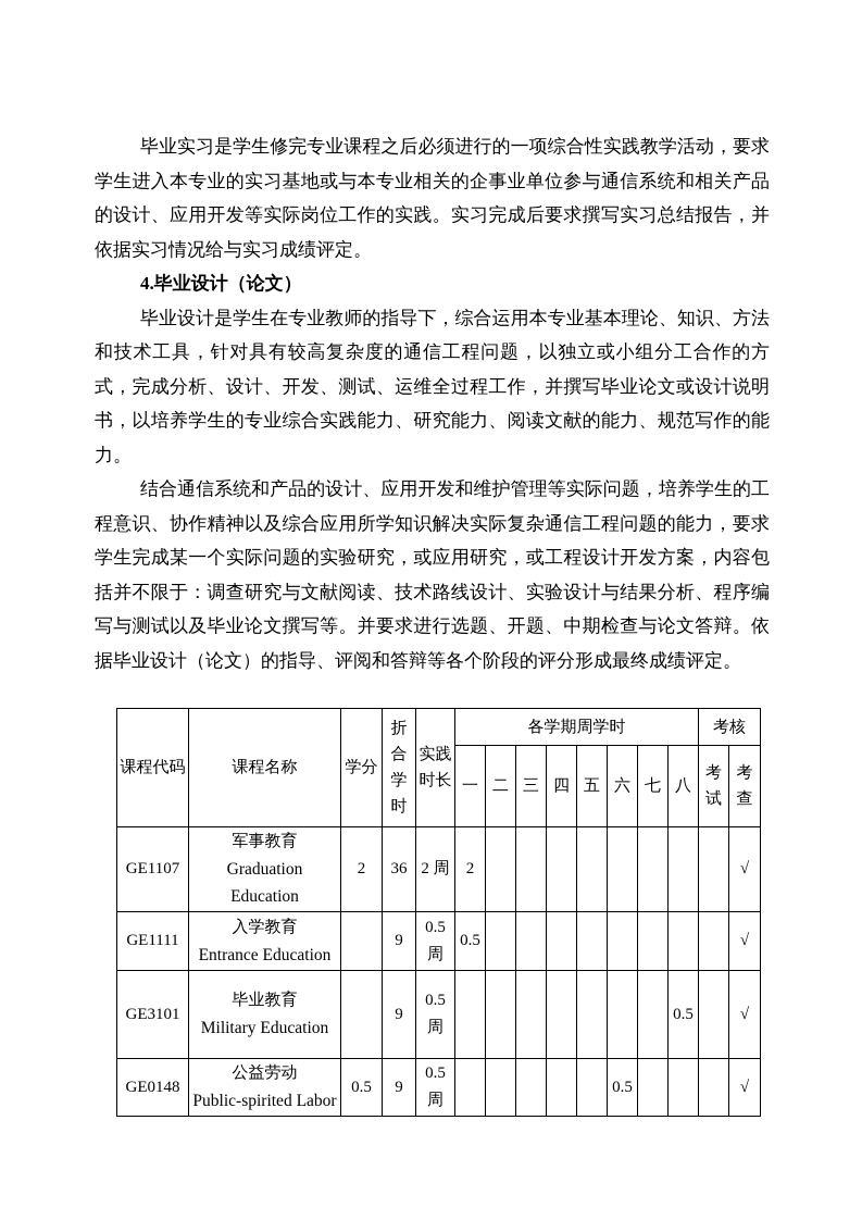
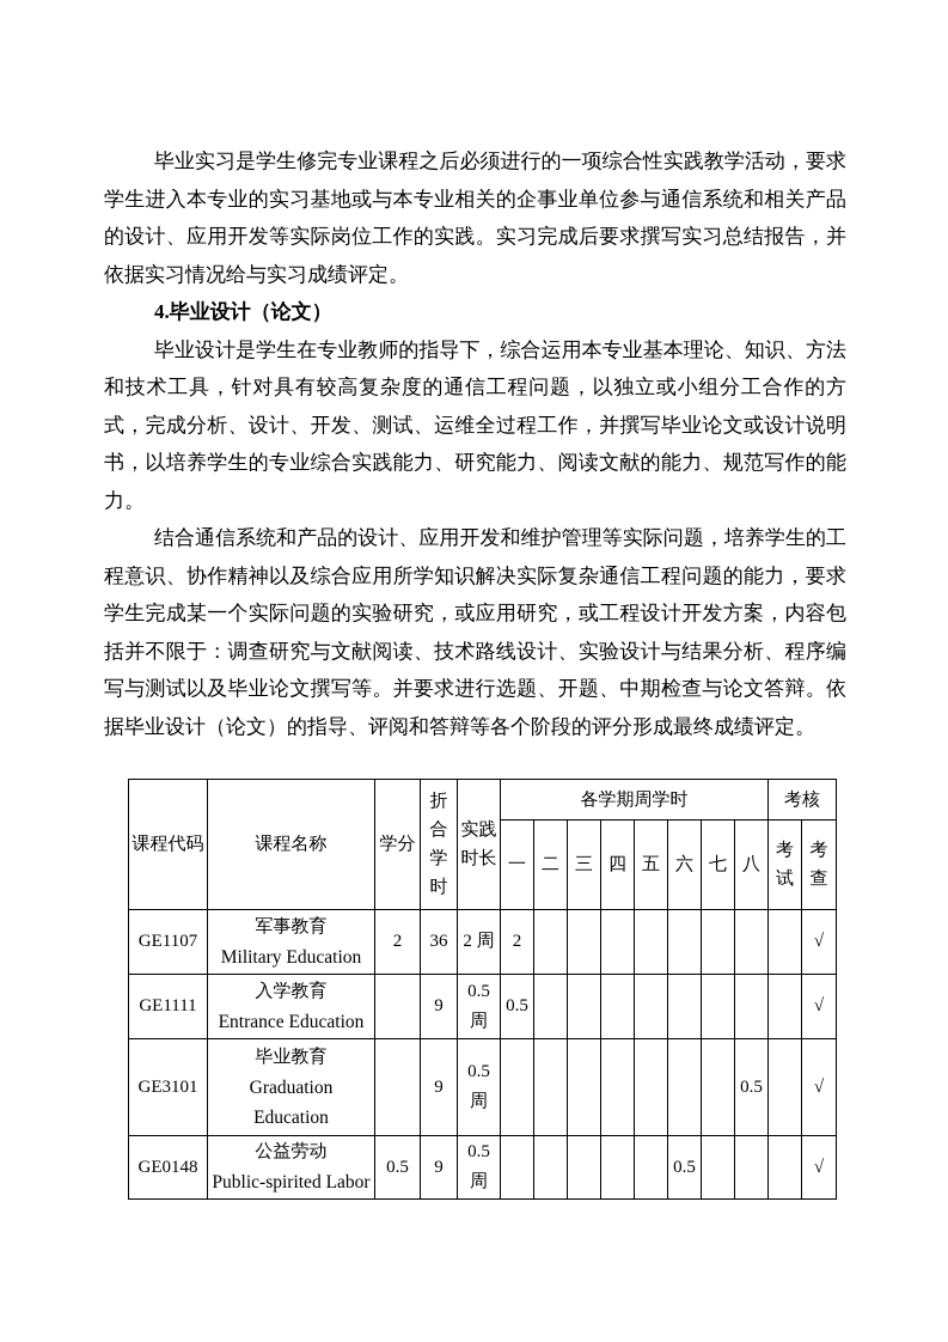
  毕业实习是学生修完专业课程之后必须进行的一项综合性实践教学活动，要求学生进入本专业的实习基地或与本专业相关的企事业单位参与通信系统和相关产品的设计、应用开发等实际岗位工作的实践。实习完成后要求撰写实习总结报告，并依据实习情况给与实习成绩评定。
  4.毕业设计（论文）
  毕业设计是学生在专业教师的指导下，综合运用本专业基本理论、知识、方法和技术工具，针对具有较高复杂度的通信工程问题，以独立或小组分工合作的方式，完成分析、设计、开发、测试、运维全过程工作，并撰写毕业论文或设计说明书，以培养学生的专业综合实践能力、研究能力、阅读文献的能力、规范写作的能力。
  结合通信系统和产品的设计、应用开发和维护管理等实际问题，培养学生的工程意识、协作精神以及综合应用所学知识解决实际复杂通信工程问题的能力，要求学生完成某一个实际问题的实验研究，或应用研究，或工程设计开发方案，内容包括并不限于：调查研究与文献阅读、技术路线设计、实验设计与结果分析、程序编写与测试以及毕业论文撰写等。并要求进行选题、开题、中期检查与论文答辩。依据毕业设计（论文）的指导、评阅和答辩等各个阶段的评分形成最终成绩评定。
  课程代码	课程名称	学分	折合学时	实践时长	各学期周学时	考核
  一	二	三	四	五	六	七	八	考试	考查
- GE1107	军事教育 Graduation Education	2	36	2 周	2									√
+ GE1107	军事教育 Military Education	2	36	2 周	2									√
  GE1111	入学教育 Entrance Education		9	0.5 周	0.5									√
- GE3101	毕业教育 Military Education		9	0.5 周								0.5		√
+ GE3101	毕业教育 Graduation Education		9	0.5 周								0.5		√
  GE0148	公益劳动 Public-spirited Labor	0.5	9	0.5 周						0.5				√
